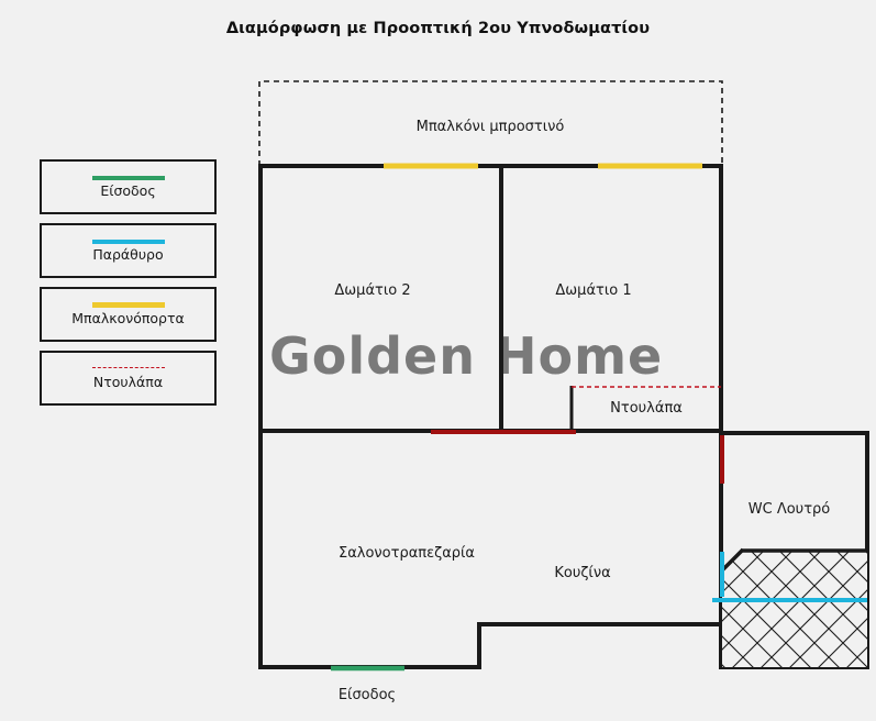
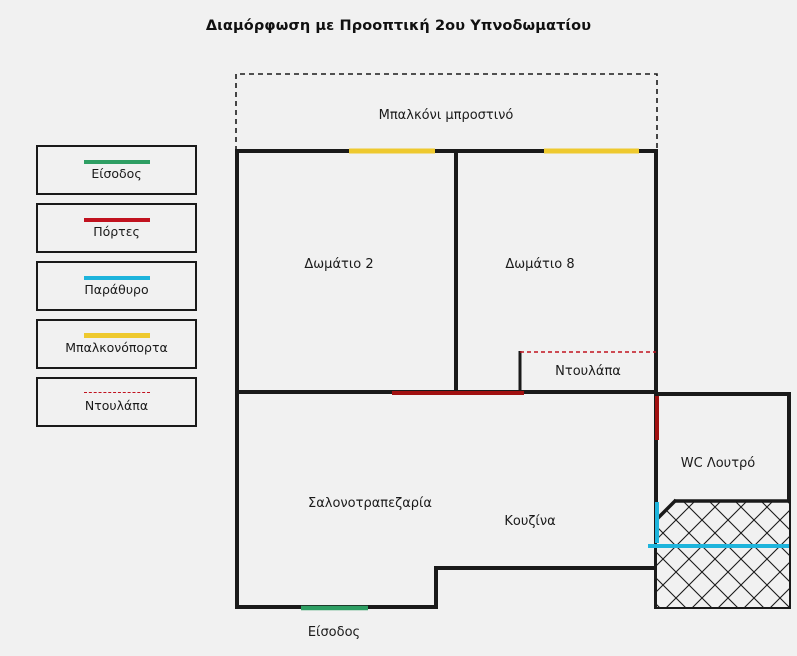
  Διαμόρφωση με Προοπτική 2ου Υπνοδωματίου
  Είσοδος
+ Πόρτες
  Παράθυρο
  Μπαλκονόπορτα
  Ντουλάπα
- Golden Home
  Μπαλκόνι μπροστινό
  Δωμάτιο 2
- Δωμάτιο 1
+ Δωμάτιο 8
  Ντουλάπα
  Σαλονοτραπεζαρία
  Κουζίνα
  WC Λουτρό
  Είσοδος
